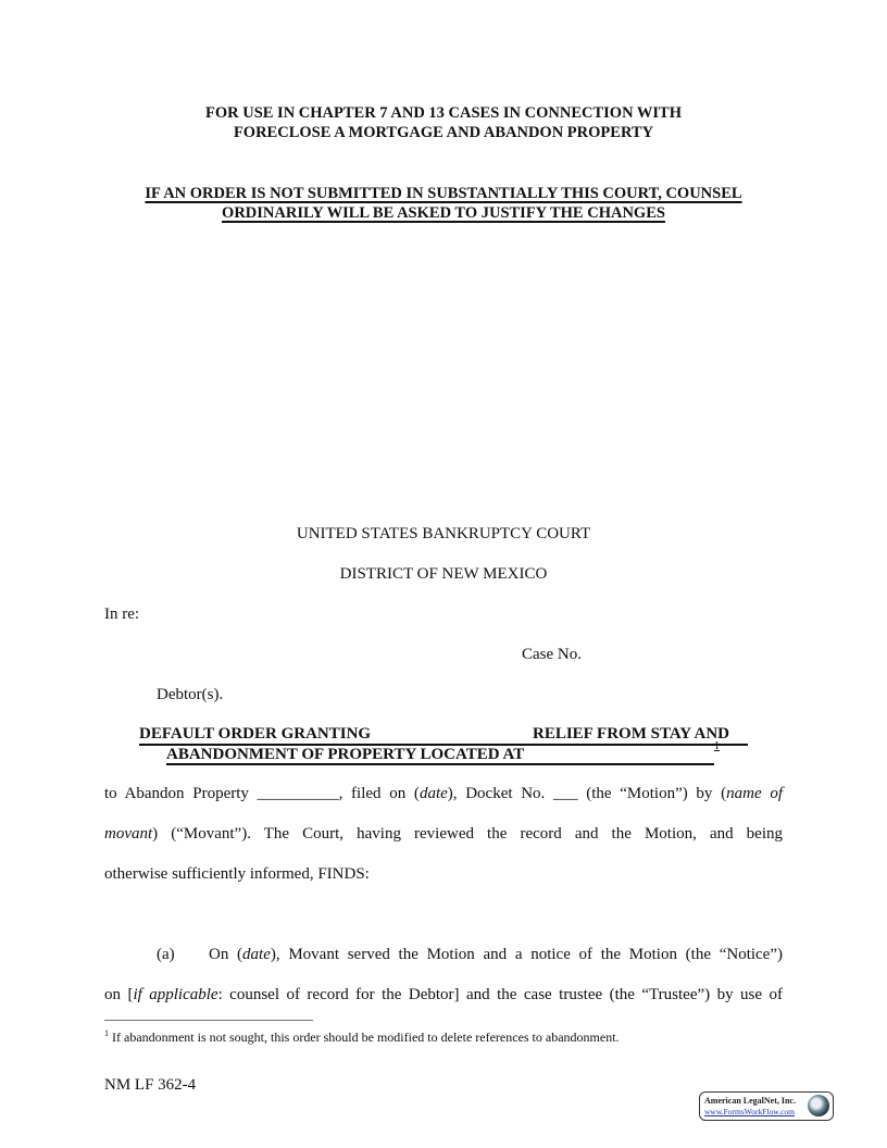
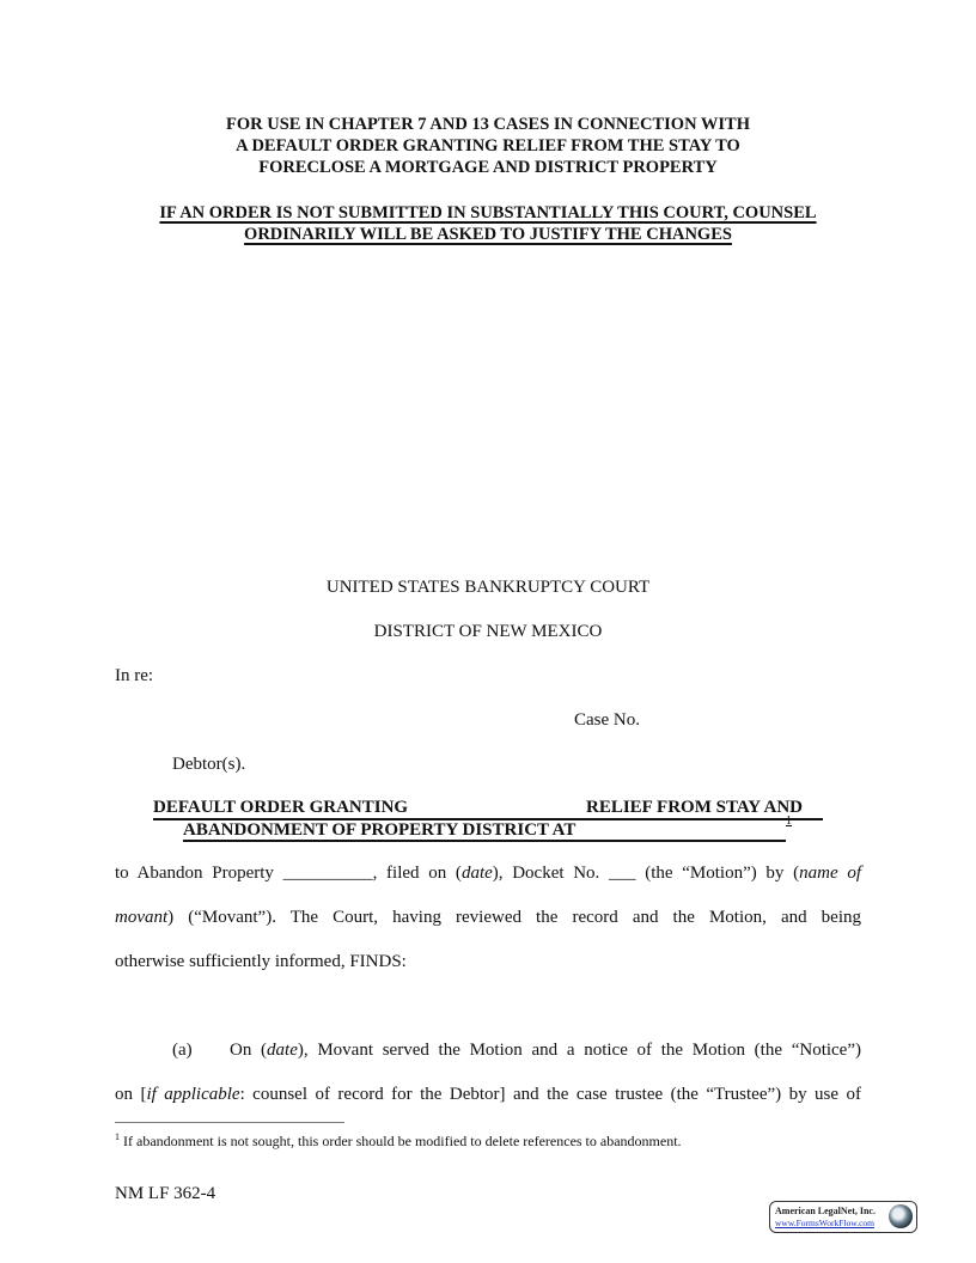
  FOR USE IN CHAPTER 7 AND 13 CASES IN CONNECTION WITH
+ A DEFAULT ORDER GRANTING RELIEF FROM THE STAY TO
- FORECLOSE A MORTGAGE AND ABANDON PROPERTY
+ FORECLOSE A MORTGAGE AND DISTRICT PROPERTY
  IF AN ORDER IS NOT SUBMITTED IN SUBSTANTIALLY THIS COURT, COUNSEL
  ORDINARILY WILL BE ASKED TO JUSTIFY THE CHANGES
  UNITED STATES BANKRUPTCY COURT
  DISTRICT OF NEW MEXICO
  In re:
  Case No.
  Debtor(s).
  DEFAULT ORDER GRANTING
  RELIEF FROM STAY AND
- ABANDONMENT OF PROPERTY LOCATED AT
+ ABANDONMENT OF PROPERTY DISTRICT AT
  1
  to Abandon Property __________, filed on (date), Docket No. ___ (the “Motion”) by (name of
  movant) (“Movant”). The Court, having reviewed the record and the Motion, and being
  otherwise sufficiently informed, FINDS:
  (a)
  On (date), Movant served the Motion and a notice of the Motion (the “Notice”)
  on [if applicable: counsel of record for the Debtor] and the case trustee (the “Trustee”) by use of
  1 If abandonment is not sought, this order should be modified to delete references to abandonment.
  NM LF 362-4
  American LegalNet, Inc.
  www.FormsWorkFlow.com
